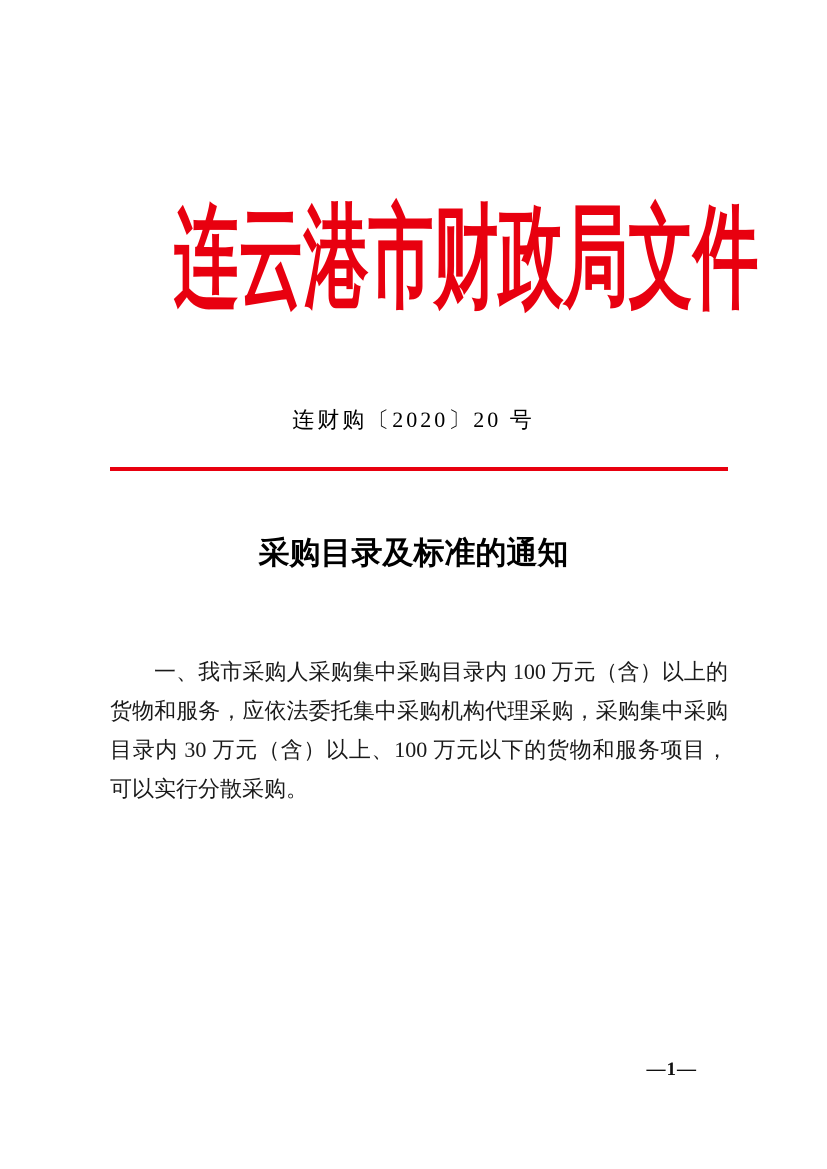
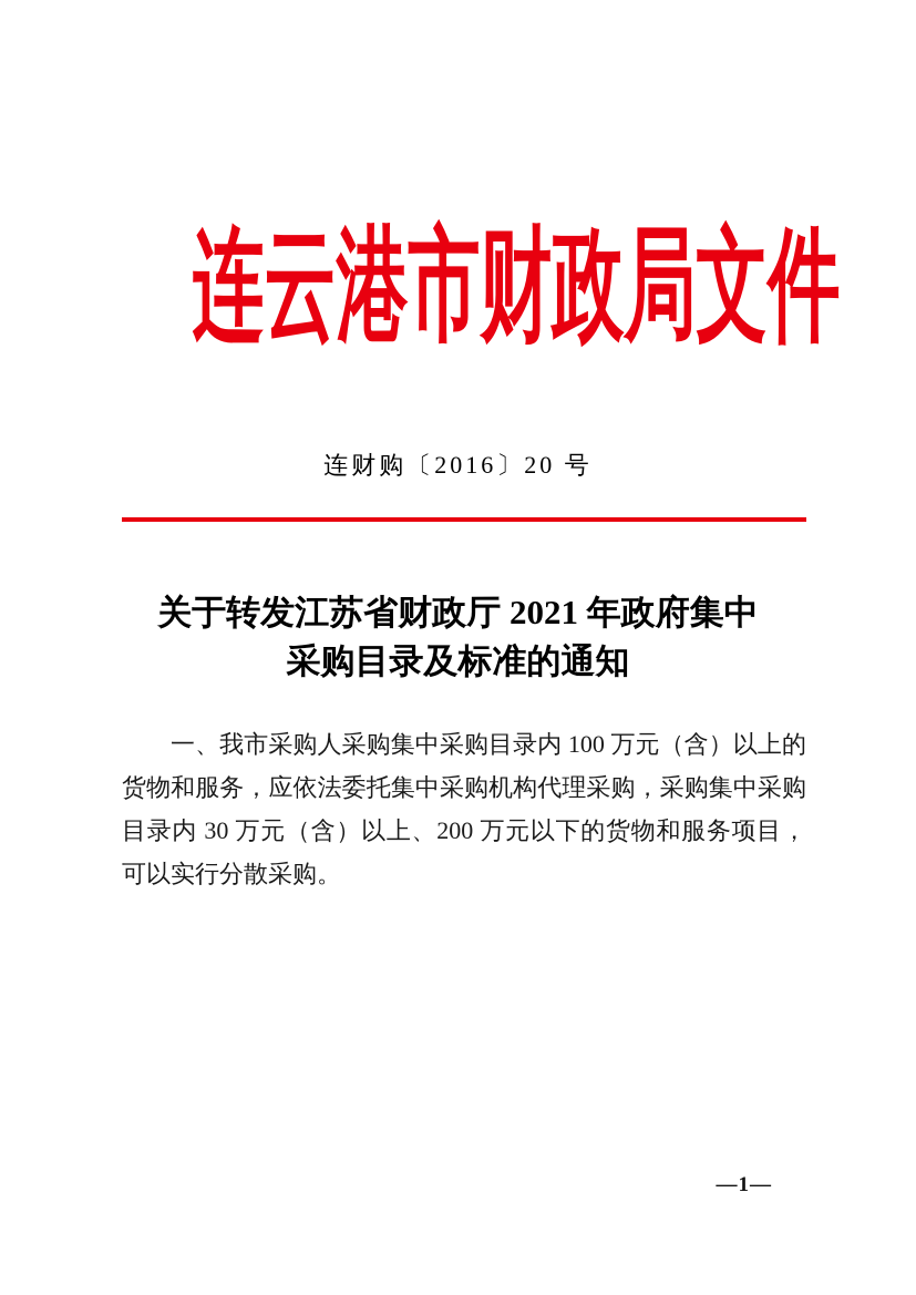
  连云港市财政局文件
- 连财购〔2020〕20 号
+ 连财购〔2016〕20 号
+ 关于转发江苏省财政厅 2021 年政府集中
  采购目录及标准的通知
- 一、我市采购人采购集中采购目录内 100 万元（含）以上的货物和服务，应依法委托集中采购机构代理采购，采购集中采购目录内 30 万元（含）以上、100 万元以下的货物和服务项目，可以实行分散采购。
+ 一、我市采购人采购集中采购目录内 100 万元（含）以上的货物和服务，应依法委托集中采购机构代理采购，采购集中采购目录内 30 万元（含）以上、200 万元以下的货物和服务项目，可以实行分散采购。
  —1—
